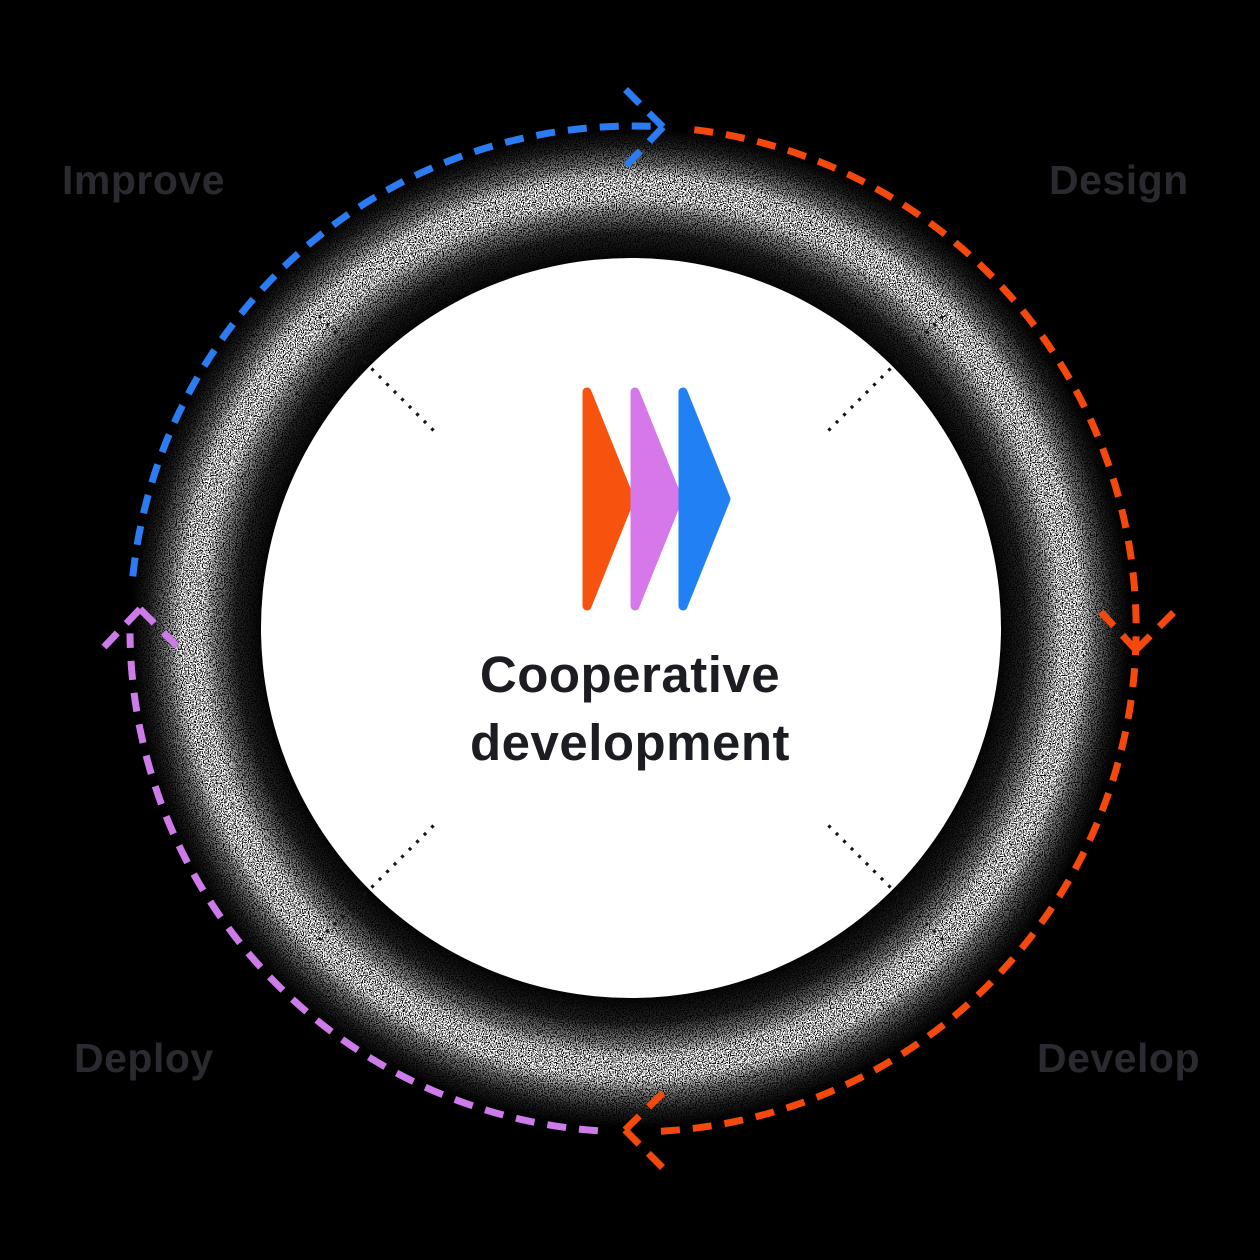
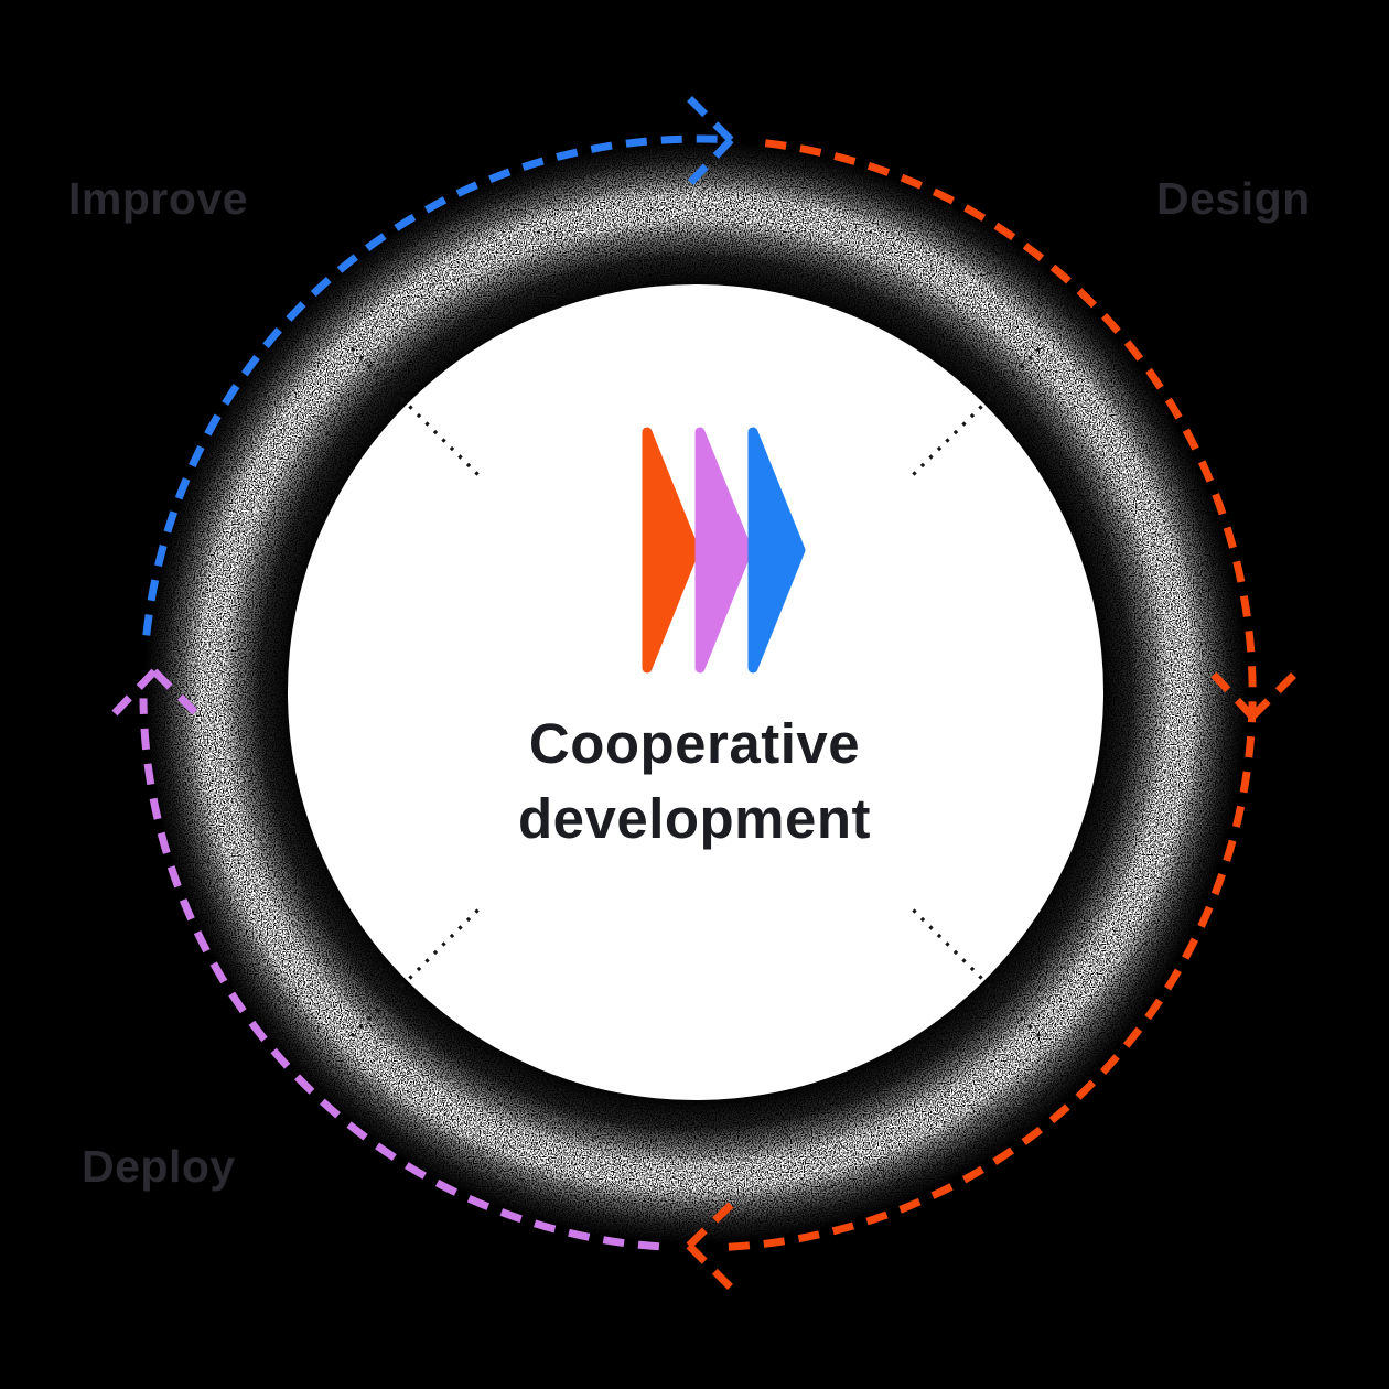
  Improve
  Design
  Deploy
- Develop
  Cooperative development
